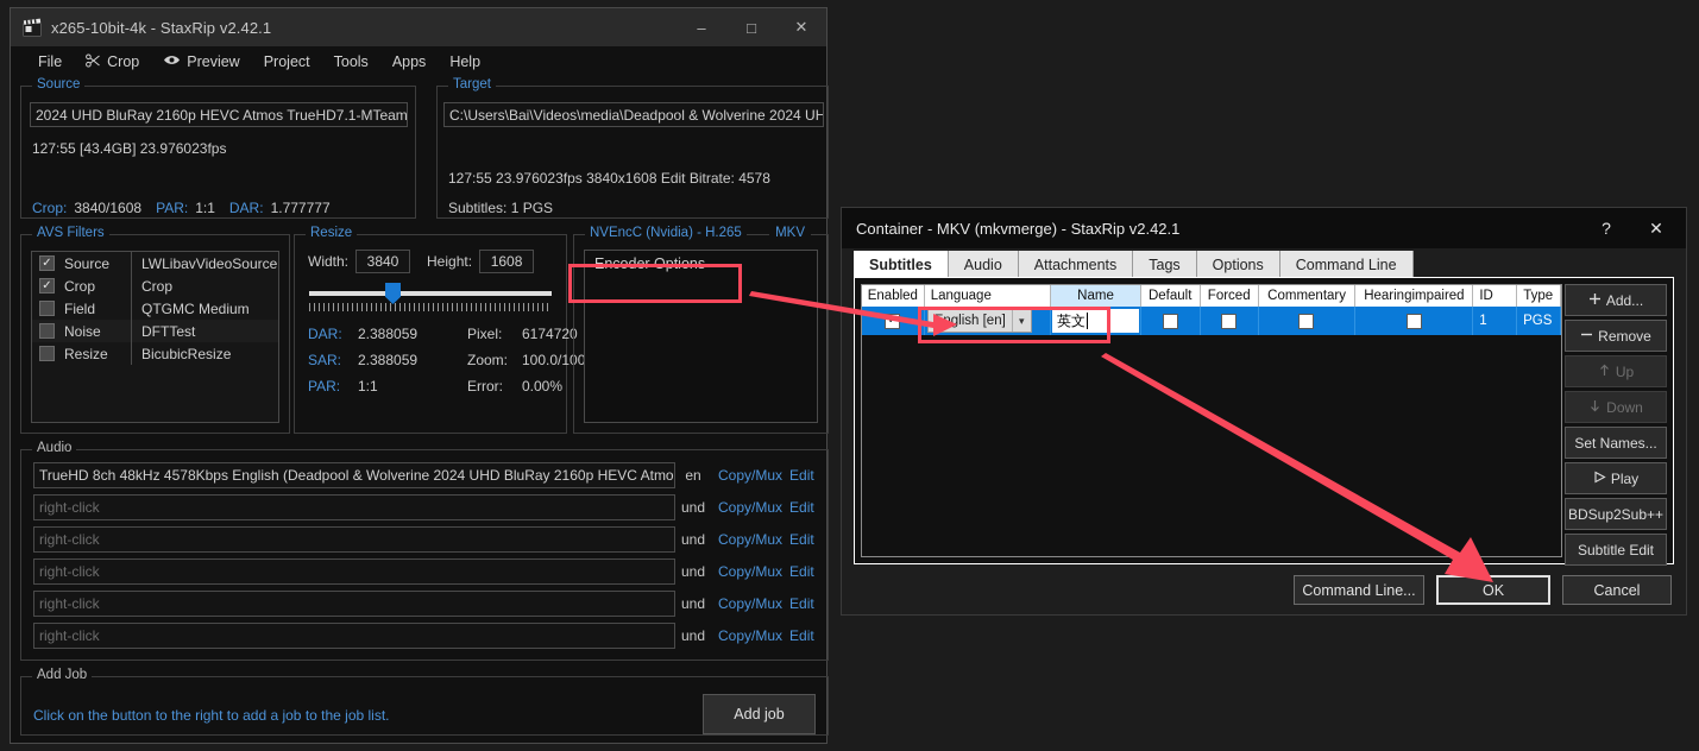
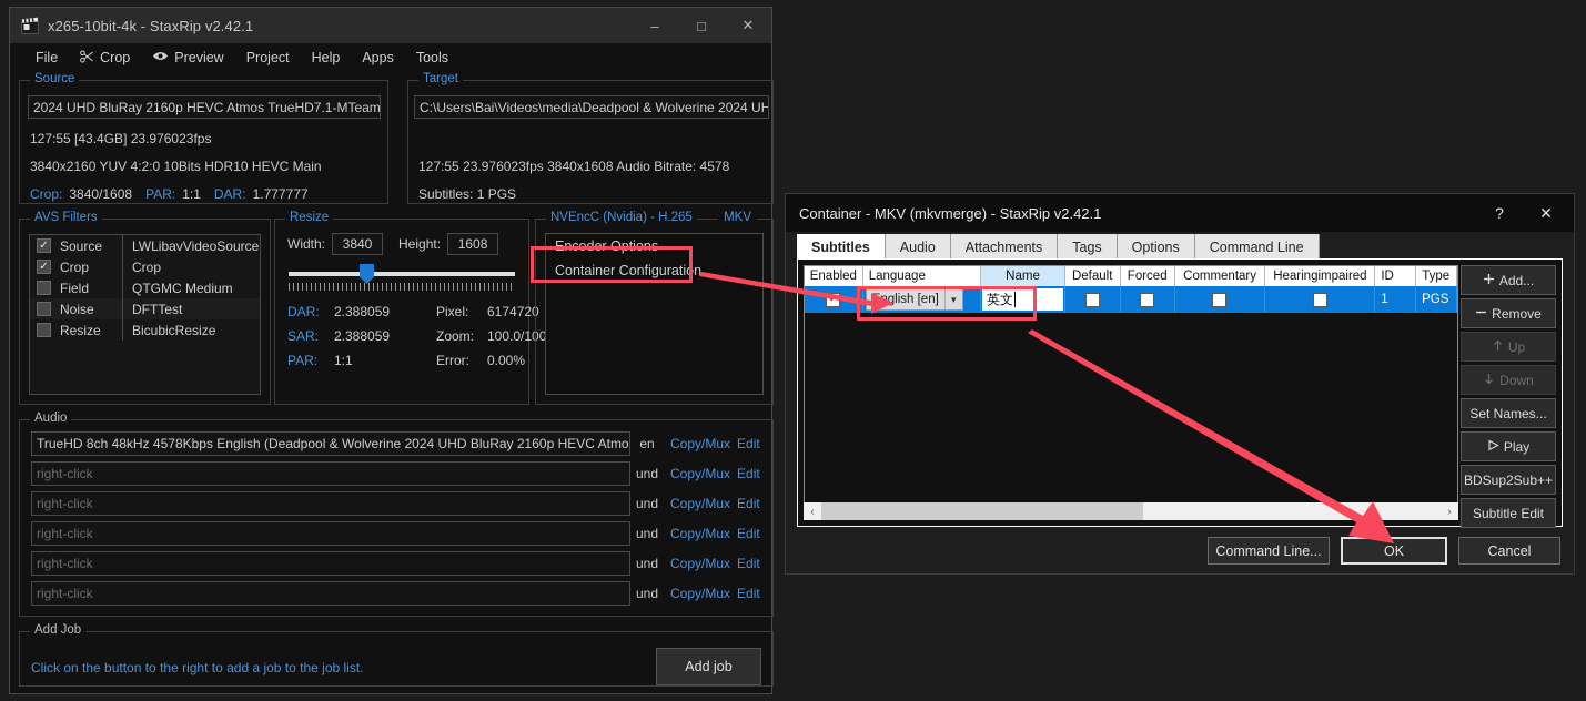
  x265-10bit-4k - StaxRip v2.42.1
  –
  □
  ✕
  File
  Crop
  Preview
  Project
- Tools
+ Help
  Apps
- Help
+ Tools
  Source
  2024 UHD BluRay 2160p HEVC Atmos TrueHD7.1-MTeam
  127:55 [43.4GB] 23.976023fps
+ 3840x2160 YUV 4:2:0 10Bits HDR10 HEVC Main
  Crop:
  3840/1608
  PAR:
  1:1
  DAR:
  1.777777
  Target
  C:\Users\Bai\Videos\media\Deadpool & Wolverine 2024 UH
- 127:55 23.976023fps 3840x1608 Edit Bitrate: 4578
+ 127:55 23.976023fps 3840x1608 Audio Bitrate: 4578
  Subtitles: 1 PGS
  AVS Filters
  ✓
  Source
  LWLibavVideoSource
  ✓
  Crop
  Crop
  Field
  QTGMC Medium
  Noise
  DFTTest
  Resize
  BicubicResize
  Resize
  Width:
  3840
  Height:
  1608
  DAR:
  2.388059
  Pixel:
  6174720
  SAR:
  2.388059
  Zoom:
  100.0/100
  PAR:
  1:1
  Error:
  0.00%
  NVEncC (Nvidia) - H.265
  MKV
  Encoder Options
+ Container Configuration
  Audio
  TrueHD 8ch 48kHz 4578Kbps English (Deadpool & Wolverine 2024 UHD BluRay 2160p HEVC Atmo
  en
  Copy/Mux
  Edit
  right-click
  und
  Copy/Mux
  Edit
  right-click
  und
  Copy/Mux
  Edit
  right-click
  und
  Copy/Mux
  Edit
  right-click
  und
  Copy/Mux
  Edit
  right-click
  und
  Copy/Mux
  Edit
  Add Job
  Click on the button to the right to add a job to the job list.
  Add job
  Container - MKV (mkvmerge) - StaxRip v2.42.1
  ?
  ✕
  Subtitles
  Audio
  Attachments
  Tags
  Options
  Command Line
  Enabled
  Language
  Name
  Default
  Forced
  Commentary
  Hearingimpaired
  ID
  Type
  glish [en]
  ▾
  英文
  1
  PGS
  Add...
  Remove
  Up
  Down
  Set Names...
  Play
  BDSup2Sub++
  Subtitle Edit
+ ‹
+ ›
  Command Line...
  OK
  Cancel
